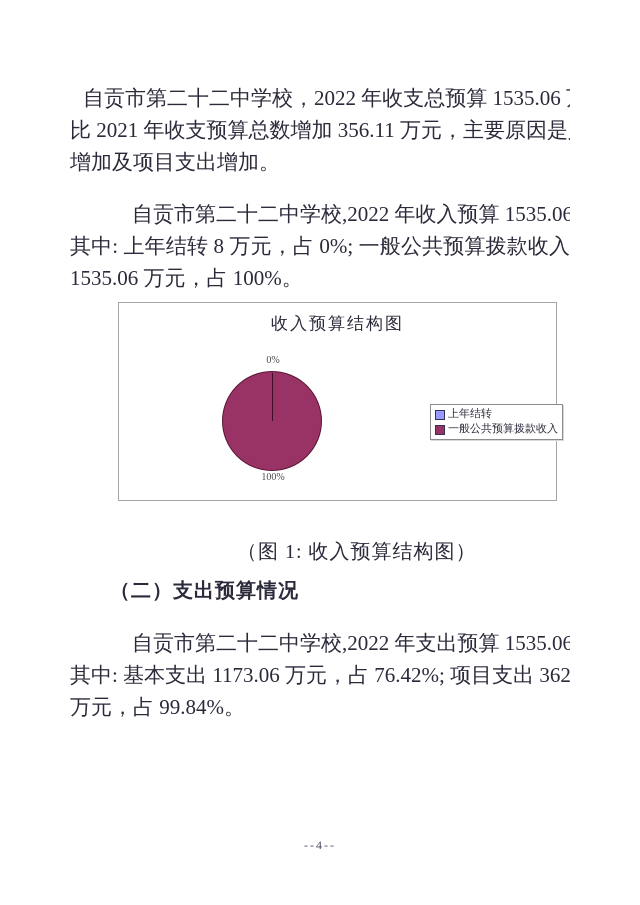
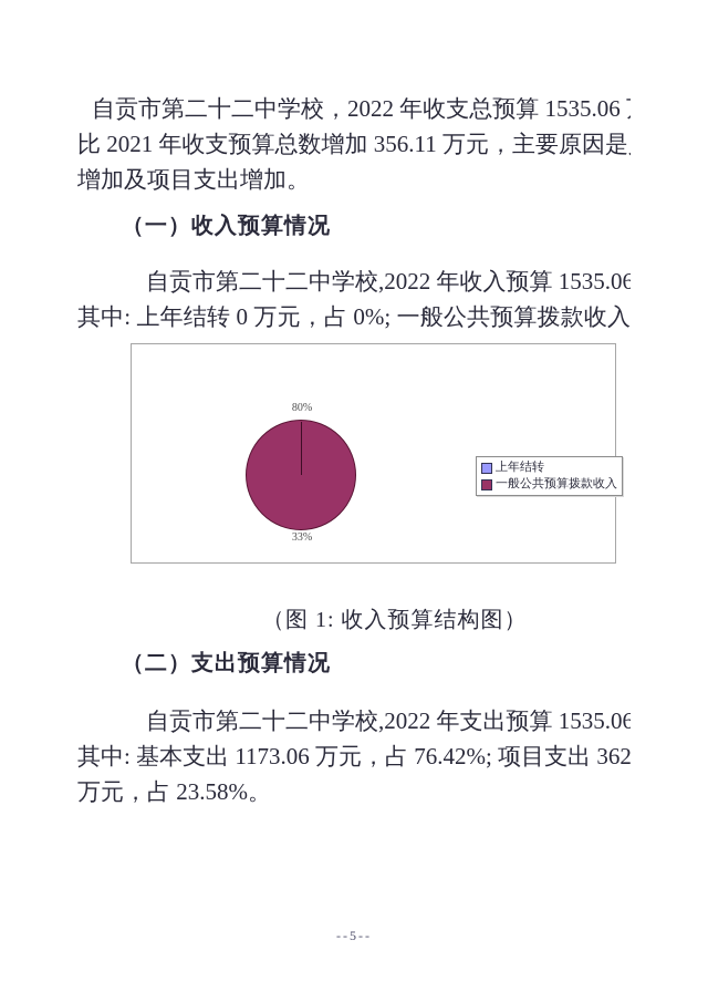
  自贡市第二十二中学校，2022 年收支总预算 1535.06
  比 2021 年收支预算总数增加 356.11 万元，主要原因是
  增加及项目支出增加。
+ （一）收入预算情况
  自贡市第二十二中学校,2022 年收入预算 1535.06
- 其中: 上年结转 8 万元，占 0%; 一般公共预算拨款收入
+ 其中: 上年结转 0 万元，占 0%; 一般公共预算拨款收入
- 1535.06 万元，占 100%。
- 收入预算结构图
- 0%
+ 80%
- 100%
+ 33%
  上年结转
  一般公共预算拨款收入
  （图 1: 收入预算结构图）
  （二）支出预算情况
  自贡市第二十二中学校,2022 年支出预算 1535.06
  其中: 基本支出 1173.06 万元，占 76.42%; 项目支出 362
- 万元，占 99.84%。
+ 万元，占 23.58%。
- --4--
+ --5--
